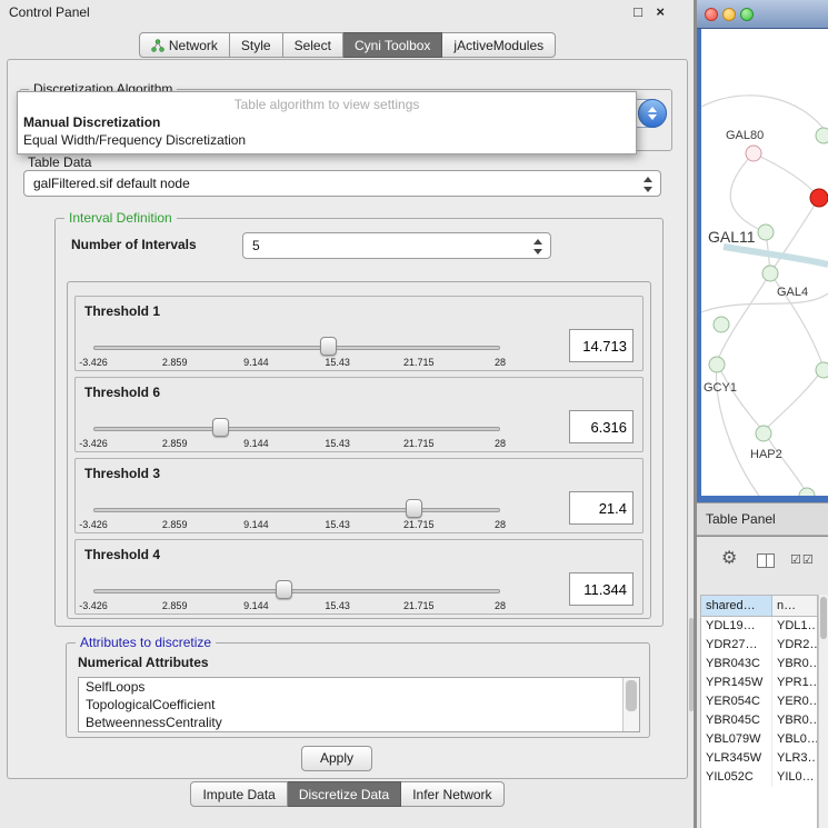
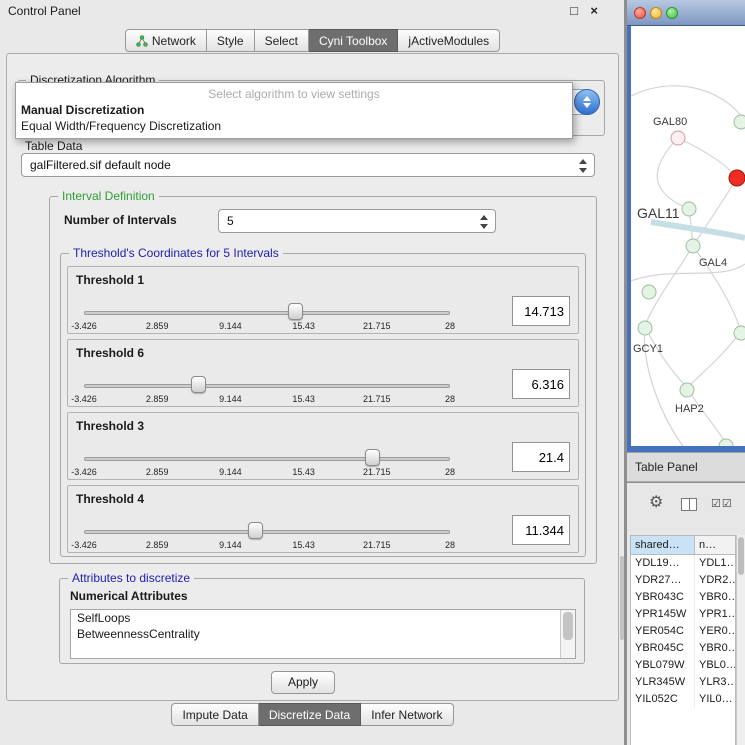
  Control Panel
  □
  ×
  Network
  Style
  Select
  Cyni Toolbox
  jActiveModules
  Discretization Algorithm
- Table algorithm to view settings
+ Select algorithm to view settings
  Manual Discretization
  Equal Width/Frequency Discretization
  Table Data
  galFiltered.sif default node
  Interval Definition
  Number of Intervals
  5
+ Threshold's Coordinates for 5 Intervals
  Threshold 1
  -3.426
  2.859
  9.144
  15.43
  21.715
  28
  14.713
  Threshold 6
  -3.426
  2.859
  9.144
  15.43
  21.715
  28
  6.316
  Threshold 3
  -3.426
  2.859
  9.144
  15.43
  21.715
  28
  21.4
  Threshold 4
  -3.426
  2.859
  9.144
  15.43
  21.715
  28
  11.344
  Attributes to discretize
  Numerical Attributes
  SelfLoops
- TopologicalCoefficient
  BetweennessCentrality
  Apply
  Impute Data
  Discretize Data
  Infer Network
  GAL80
  GAL11
  GAL4
  GCY1
  HAP2
  Table Panel
  ⚙
  ☑☑
  shared…
  n…
  YDL19…
  YDL1…
  YDR27…
  YDR2…
  YBR043C
  YBR0…
  YPR145W
  YPR1…
  YER054C
  YER0…
  YBR045C
  YBR0…
  YBL079W
  YBL0…
  YLR345W
  YLR3…
  YIL052C
  YIL0…
